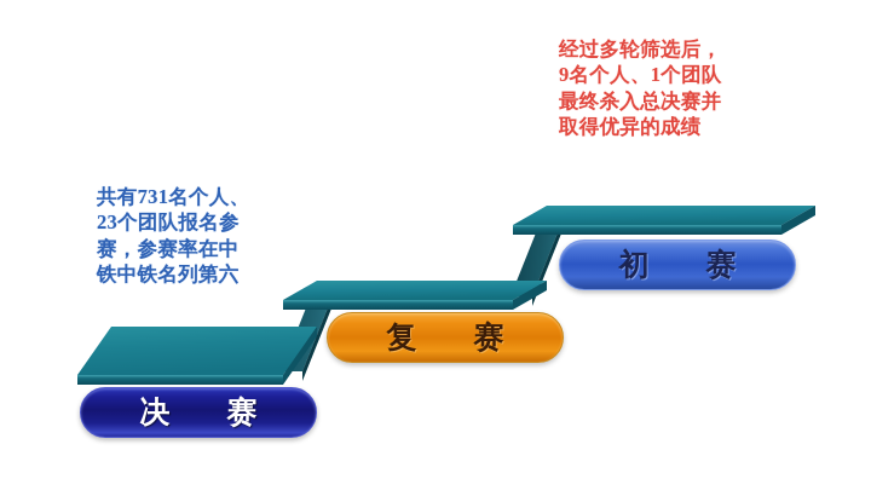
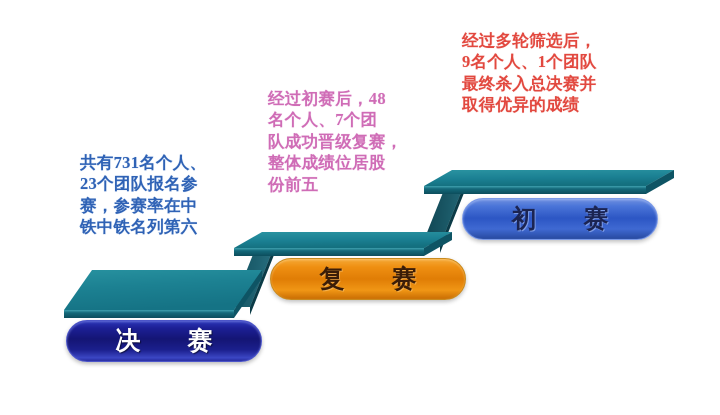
  共有731名个人、
  23个团队报名参
  赛，参赛率在中
  铁中铁名列第六
+ 经过初赛后，48
+ 名个人、7个团
+ 队成功晋级复赛，
+ 整体成绩位居股
+ 份前五
  经过多轮筛选后，
  9名个人、1个团队
  最终杀入总决赛并
  取得优异的成绩
  决 赛
  复 赛
  初 赛
